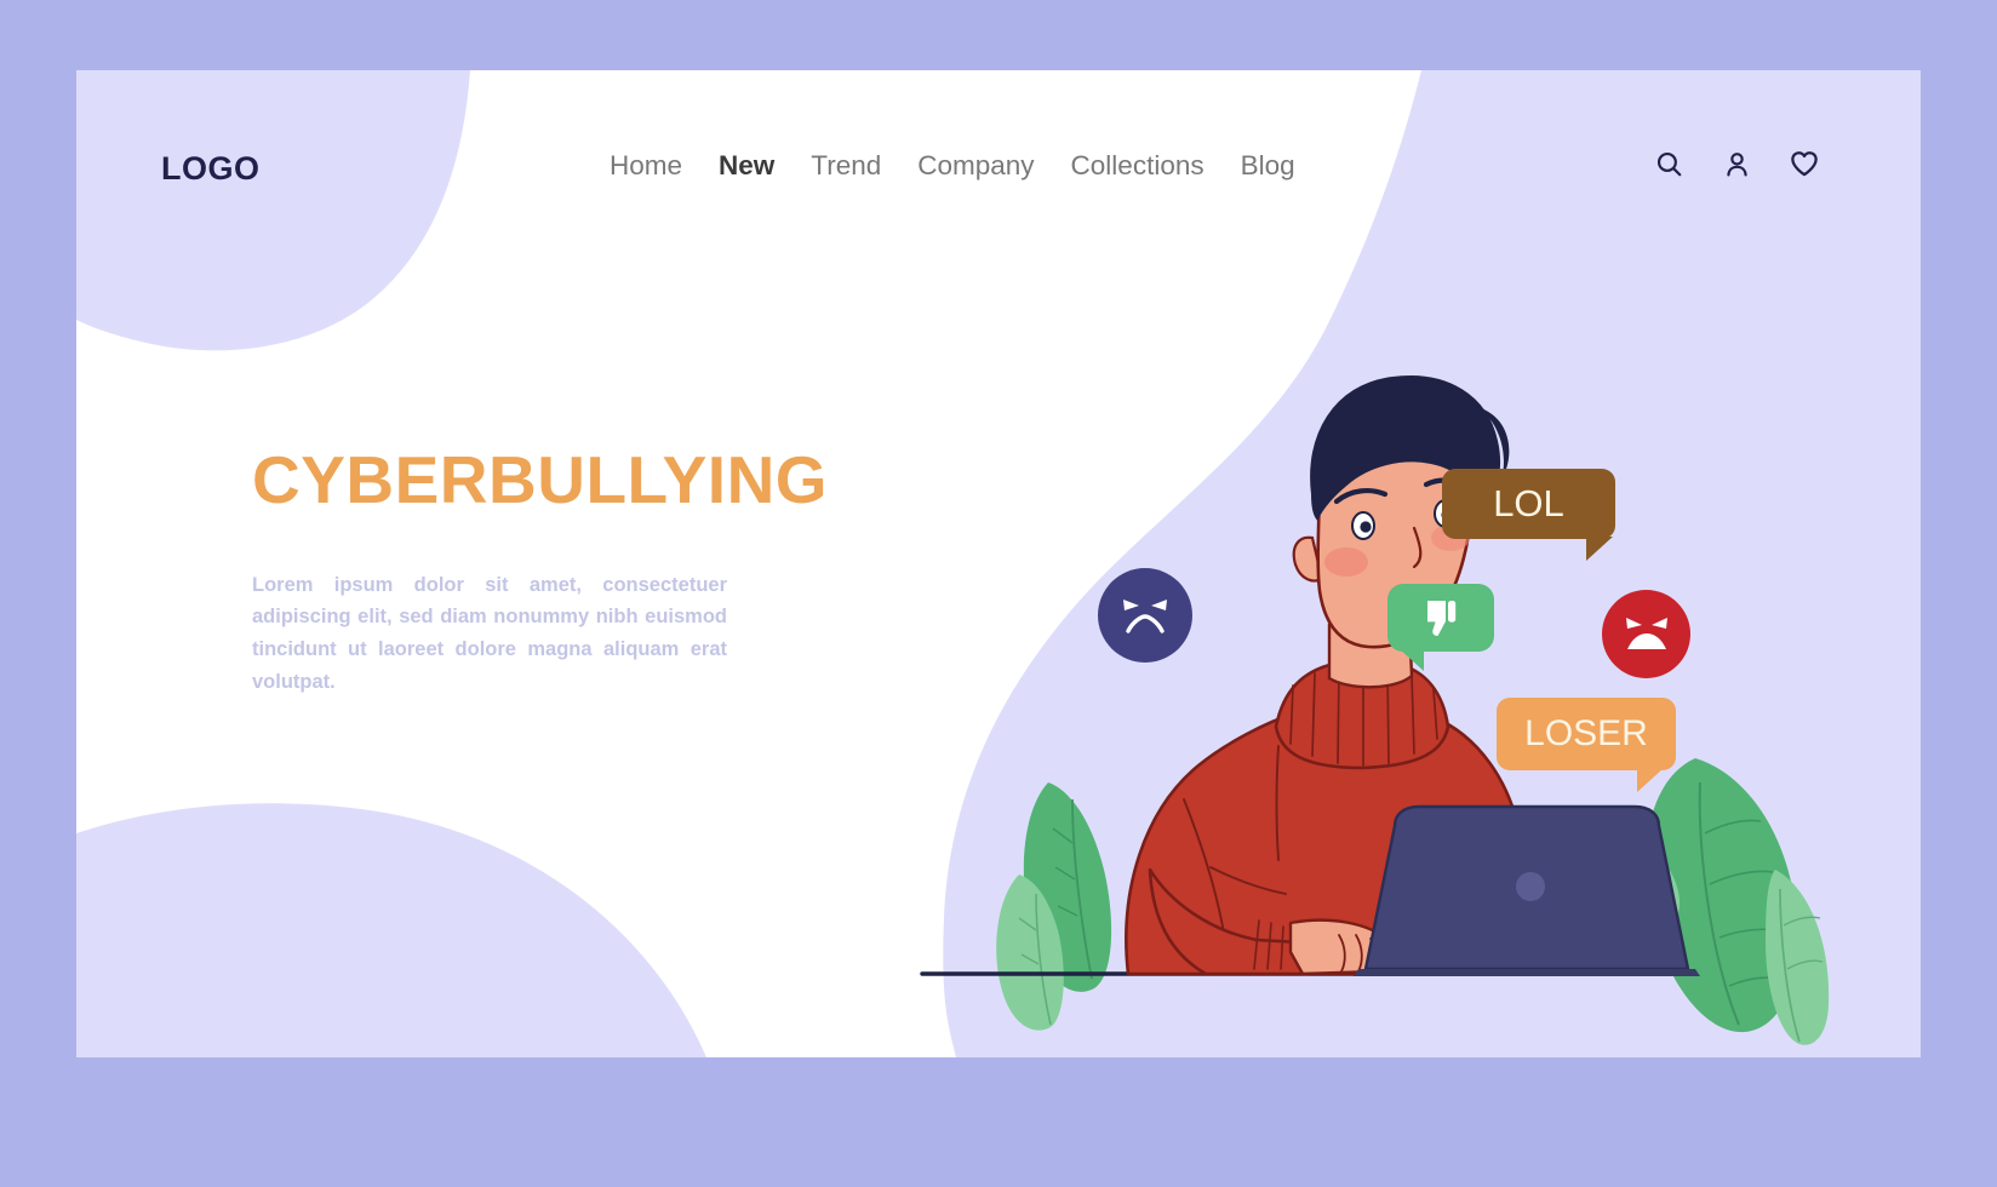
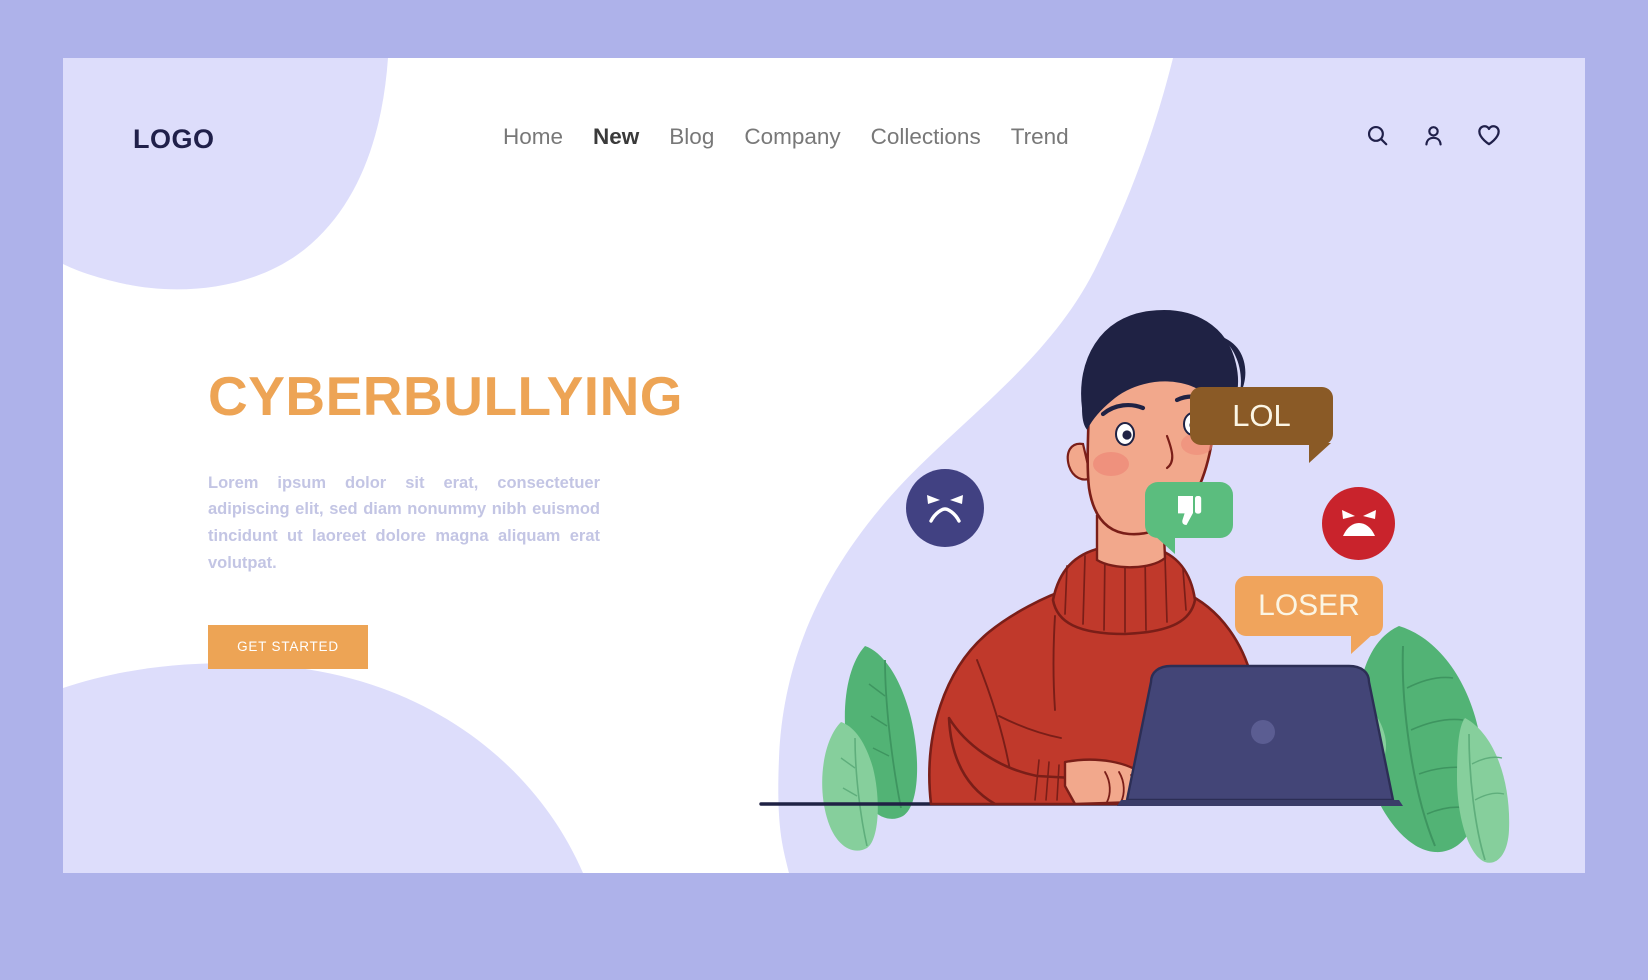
  LOGO
  Home
  New
- Trend
+ Blog
  Company
  Collections
- Blog
+ Trend
  CYBERBULLYING
- Lorem ipsum dolor sit amet, consectetuer adipiscing elit, sed diam nonummy nibh euismod tincidunt ut laoreet dolore magna aliquam erat volutpat.
+ Lorem ipsum dolor sit erat, consectetuer adipiscing elit, sed diam nonummy nibh euismod tincidunt ut laoreet dolore magna aliquam erat volutpat.
+ GET STARTED
  LOL
  LOSER
